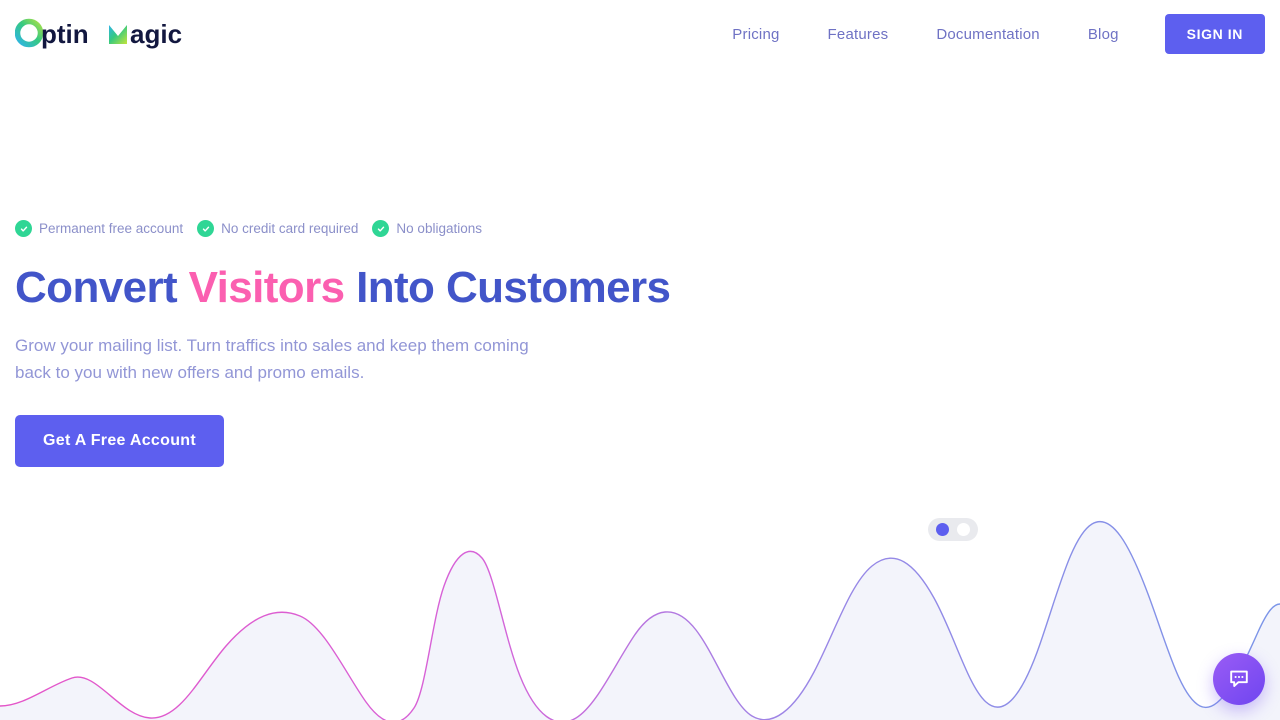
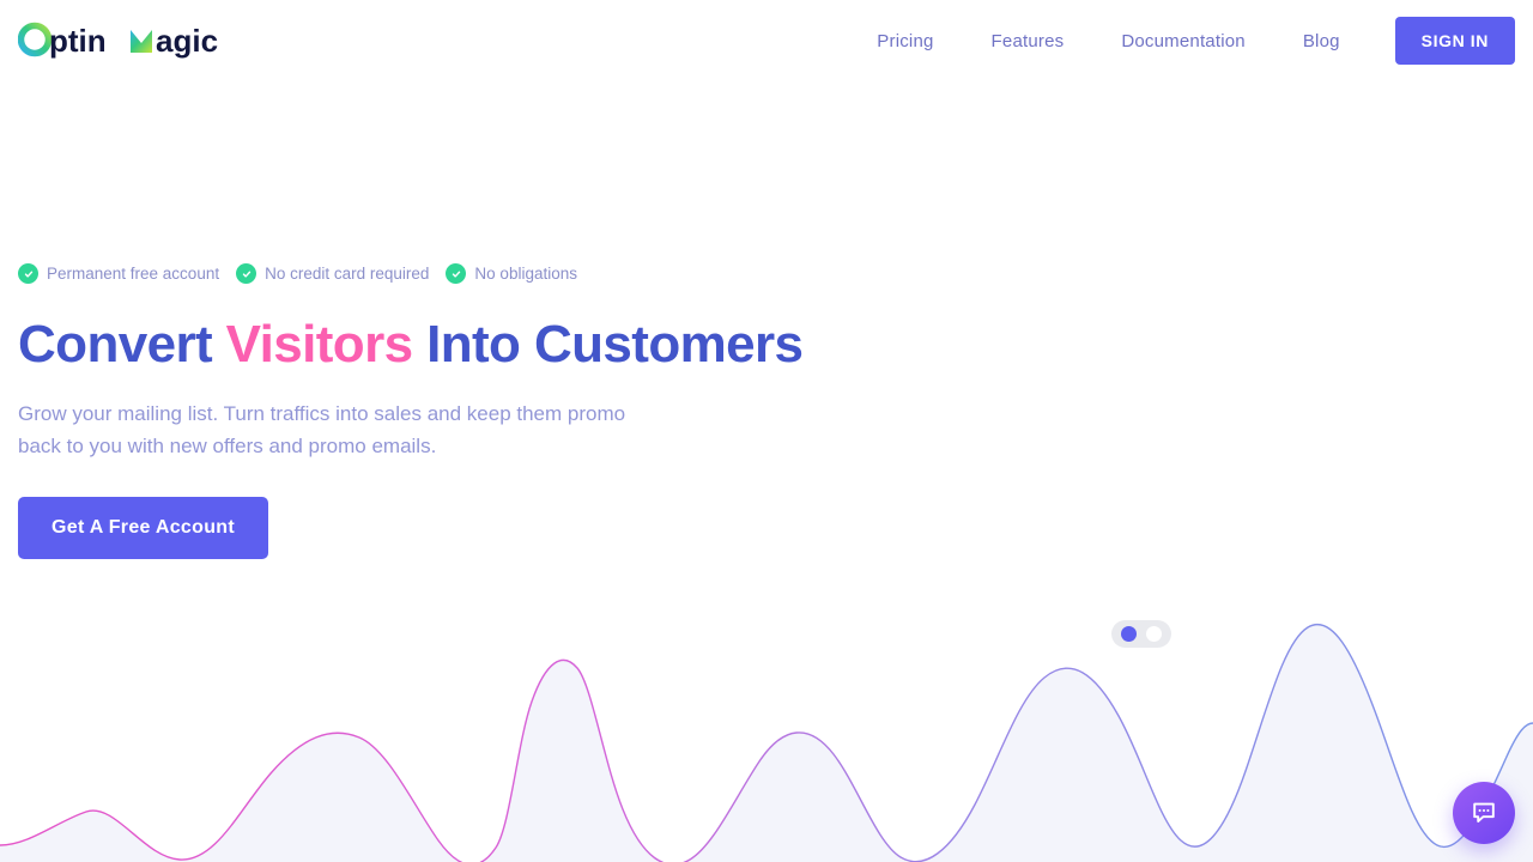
  ptin
  agic
  Pricing
  Features
  Documentation
  Blog
  SIGN IN
  Permanent free account
  No credit card required
  No obligations
  Convert Visitors Into Customers
- Grow your mailing list. Turn traffics into sales and keep them coming back to you with new offers and promo emails.
+ Grow your mailing list. Turn traffics into sales and keep them promo back to you with new offers and promo emails.
  Get A Free Account
